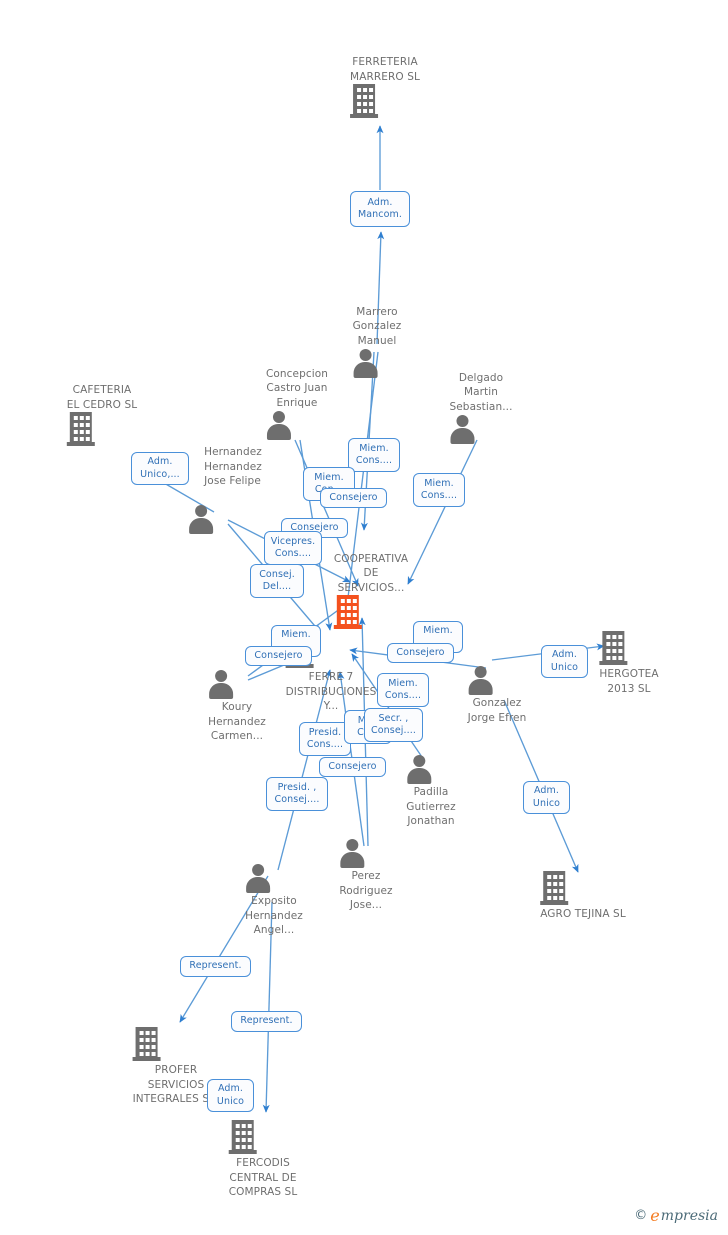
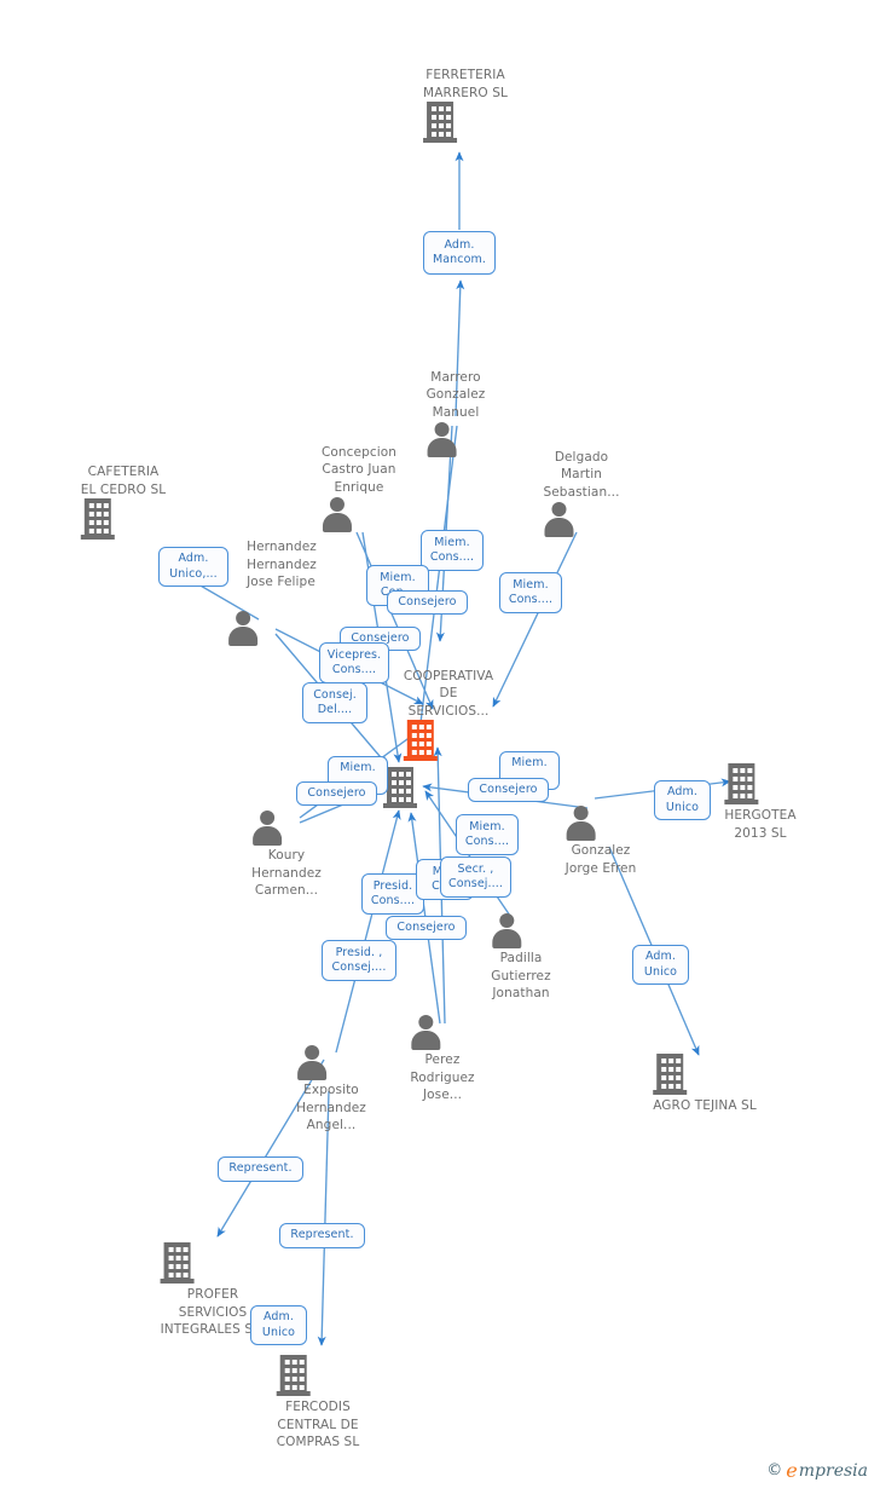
  FERRETERIA
  MARRERO SL
  Marrero
  Gonzalez
  Manuel
  CAFETERIA
  EL CEDRO SL
  Concepcion
  Castro Juan
  Enrique
  Delgado
  Martin
  Sebastian...
  Hernandez
  Hernandez
  Jose Felipe
  COOPERATIVA
  DE
  SERVICIOS...
- FERRE 7
- DISTRIBUCIONES
- Y...
  HERGOTEA
  2013 SL
  Koury
  Hernandez
  Carmen...
  Gonzalez
  Jorge Efren
  Padilla
  Gutierrez
  Jonathan
  AGRO TEJINA SL
  Exposito
  Hernandez
  Angel...
  Perez
  Rodriguez
  Jose...
  PROFER
  SERVICIOS
  INTEGRALES S
  FERCODIS
  CENTRAL DE
  COMPRAS SL
  Adm.
  Mancom.
  Miem.
  Cons....
  Miem.
  Miem.
  Cons....
  Consejero
  Adm.
  Unico,...
  Consejero
  Vicepres.
  Cons....
  Consej.
  Del....
  Miem.
  Consejero
  Miem.
  Consejero
  Miem.
  Cons....
  Adm.
  Unico
  Presid.
  Cons....
  Secr. ,
  Consej....
  Consejero
  Presid. ,
  Consej....
  Adm.
  Unico
  Represent.
  Represent.
  Adm.
  Unico
  ©
  e
  mpresia
